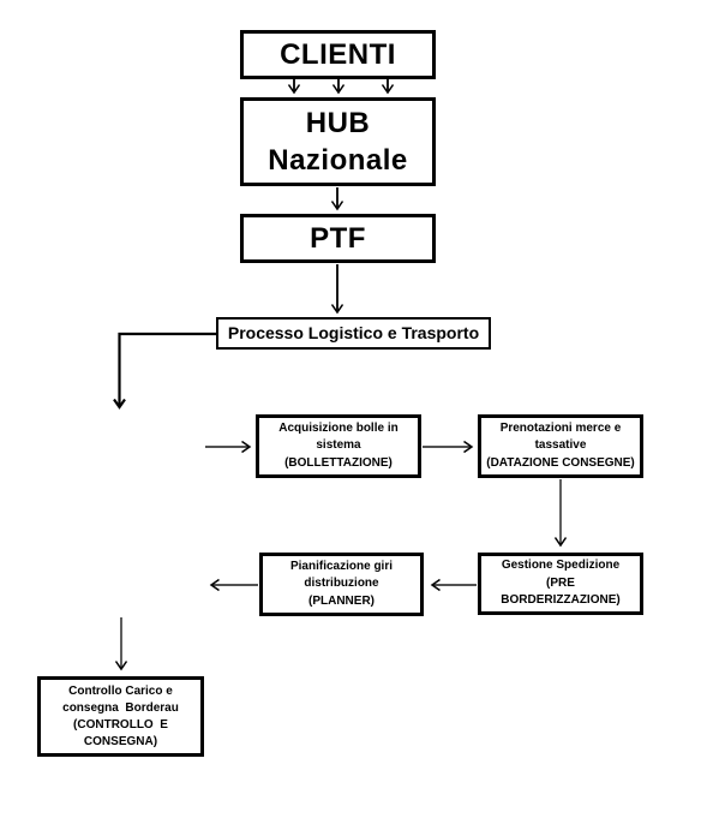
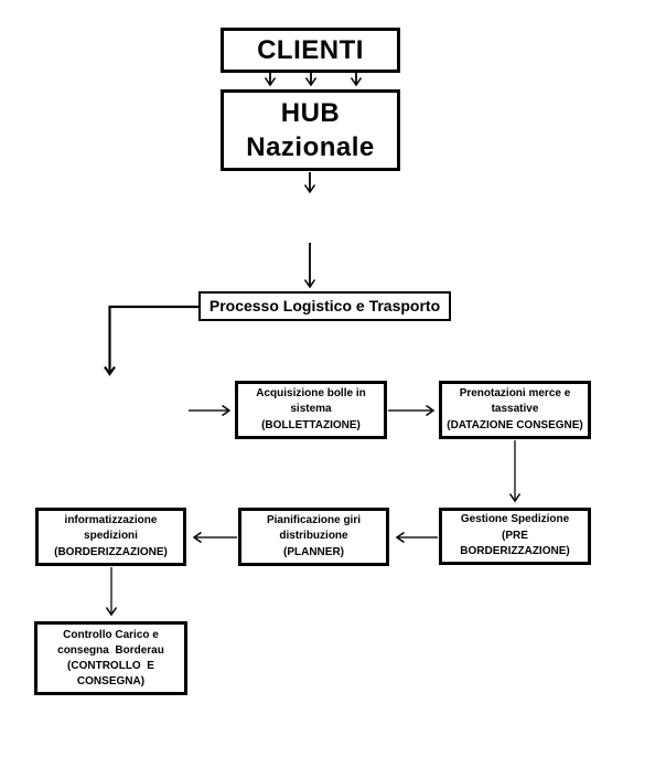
  CLIENTI
  HUB
  Nazionale
- PTF
  Processo Logistico e Trasporto
  Acquisizione bolle in
  sistema
  (BOLLETTAZIONE)
  Prenotazioni merce e
  tassative
  (DATAZIONE CONSEGNE)
  Gestione Spedizione
  (PRE
  BORDERIZZAZIONE)
  Pianificazione giri
  distribuzione
  (PLANNER)
+ informatizzazione
+ spedizioni
+ (BORDERIZZAZIONE)
  Controllo Carico e
  consegna Borderau
  (CONTROLLO E
  CONSEGNA)
